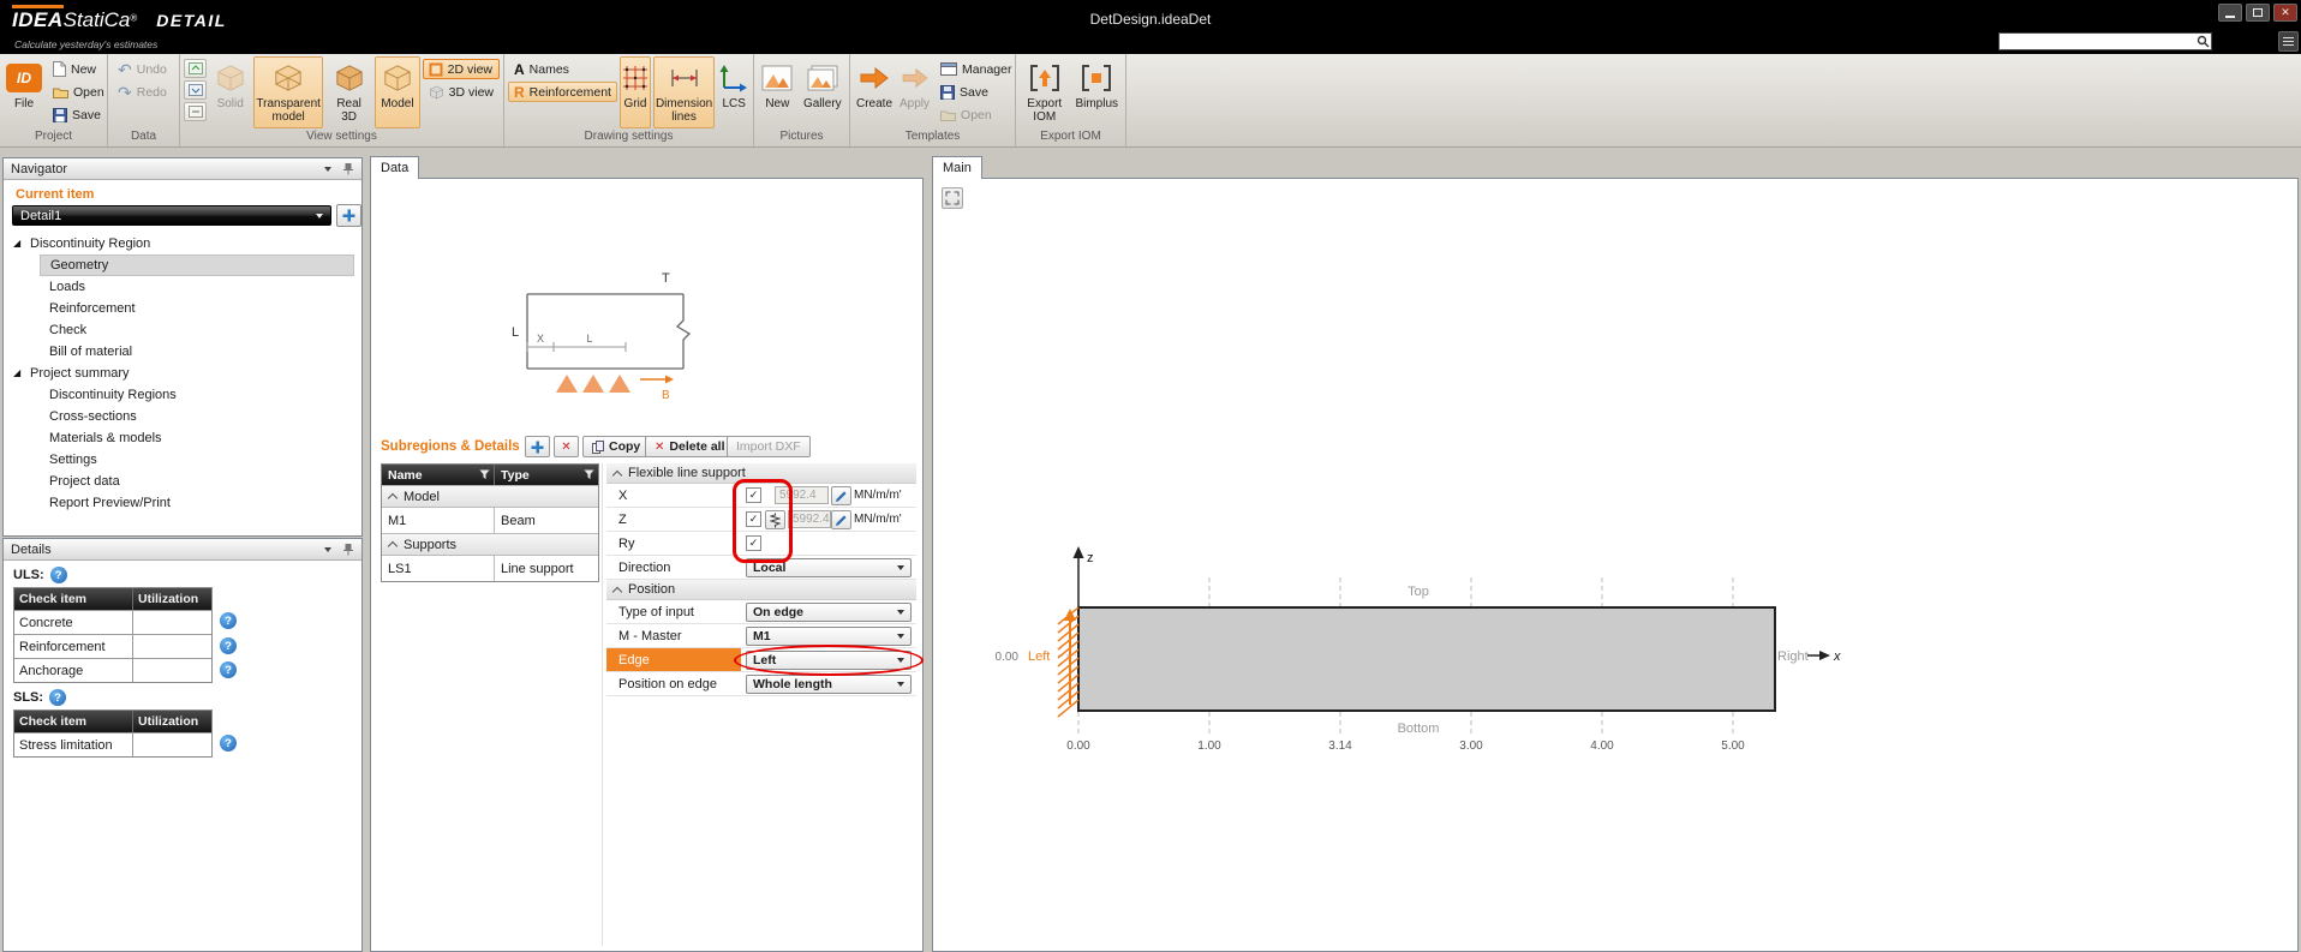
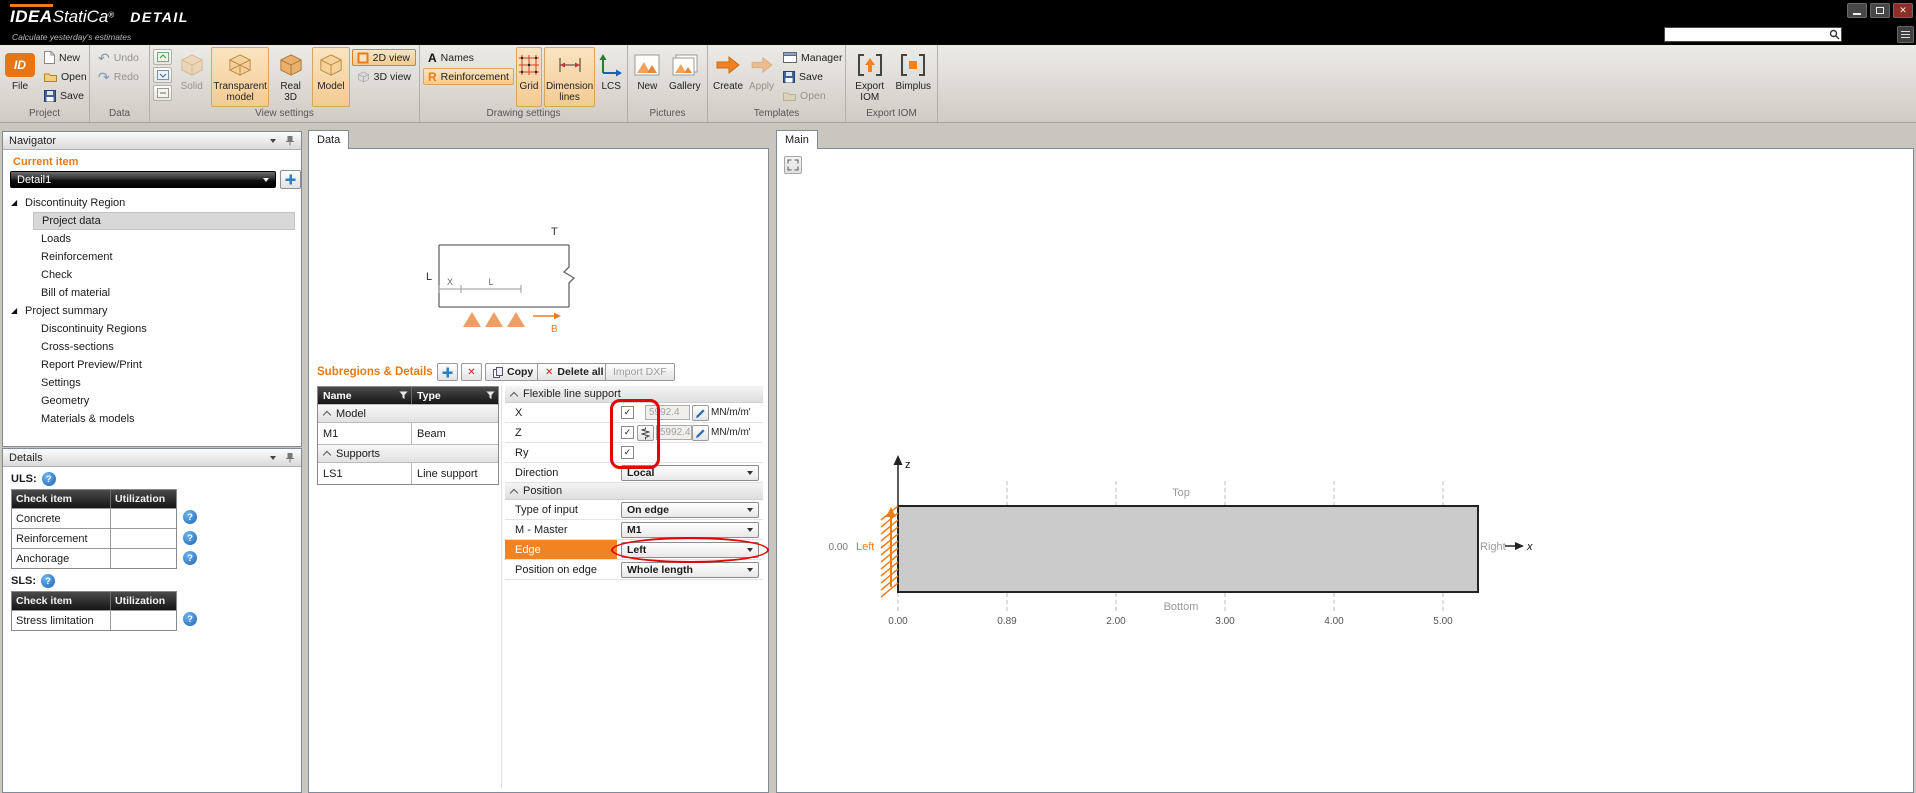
  IDEAStatiCa® DETAIL
  Calculate yesterday's estimates
- DetDesign.ideaDet
  ✕
  ID
  File
  New
  Open
  Save
  Project
  ↶
  Undo
  ↷
  Redo
  Data
  Solid
  Transparent model
  Real 3D
  Model
  2D view
  3D view
  View settings
  A
  Names
  R
  Reinforcement
  Grid
  Dimension lines
  LCS
  Drawing settings
  New
  Gallery
  Pictures
  Create
  Apply
  Manager
  Save
  Open
  Templates
  Export IOM
  Bimplus
  Export IOM
  Navigator
  Current item
  Detail1
  ◢
  Discontinuity Region
- Geometry
+ Project data
  Loads
  Reinforcement
  Check
  Bill of material
  ◢
  Project summary
  Discontinuity Regions
  Cross-sections
- Materials & models
+ Report Preview/Print
  Settings
- Project data
+ Geometry
- Report Preview/Print
+ Materials & models
  Details
  ULS:
  ?
  Check item
  Utilization
  Concrete
  Reinforcement
  Anchorage
  ?
  ?
  ?
  SLS:
  ?
  Check item
  Utilization
  Stress limitation
  ?
  Data
  T
  L
  X
  L
  B
  Subregions & Details
  ✕
  Copy
  ✕
  Delete all
  Import DXF
  Name
  Type
  Model
  M1
  Beam
  Supports
  LS1
  Line support
  Flexible line support
  X
  ✓
  5992.4
  MN/m/m'
  Z
  ✓
  5992.4
  MN/m/m'
  Ry
  ✓
  Direction
  Local
  Position
  Type of input
  On edge
  M - Master
  M1
  Edge
  Left
  Position on edge
  Whole length
  Main
  z
  x
  0.00
  Left
  Top
  Bottom
  Right
  0.00
- 1.00
+ 0.89
- 3.14
+ 2.00
  3.00
  4.00
  5.00
